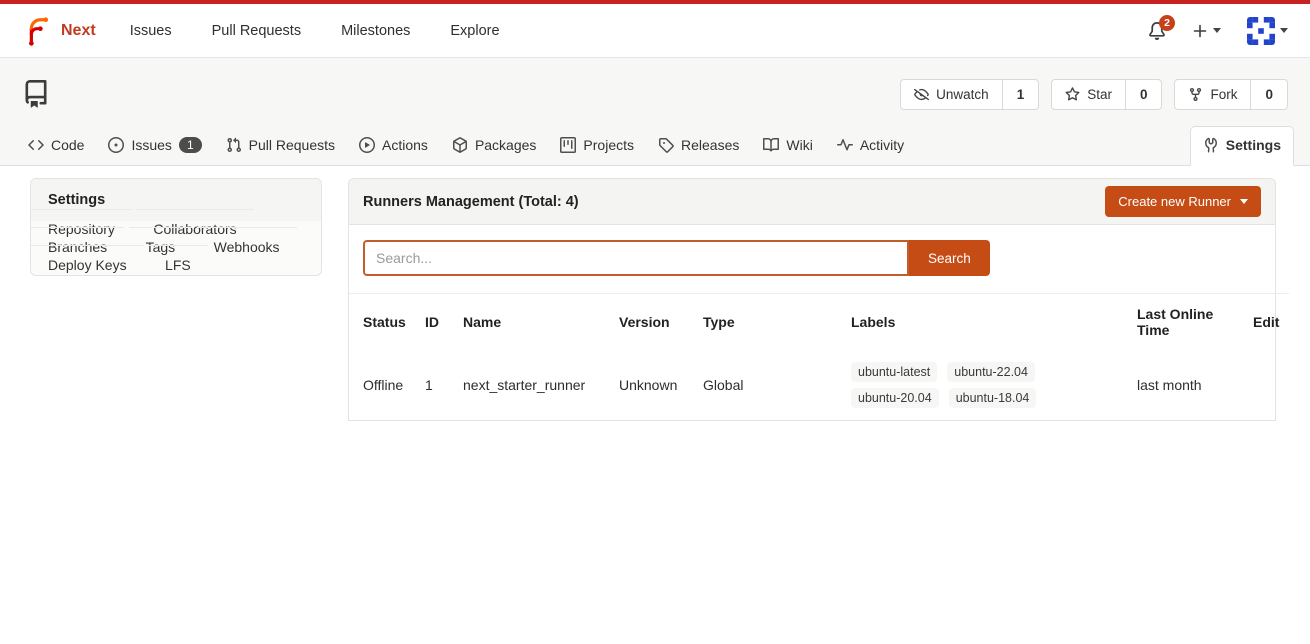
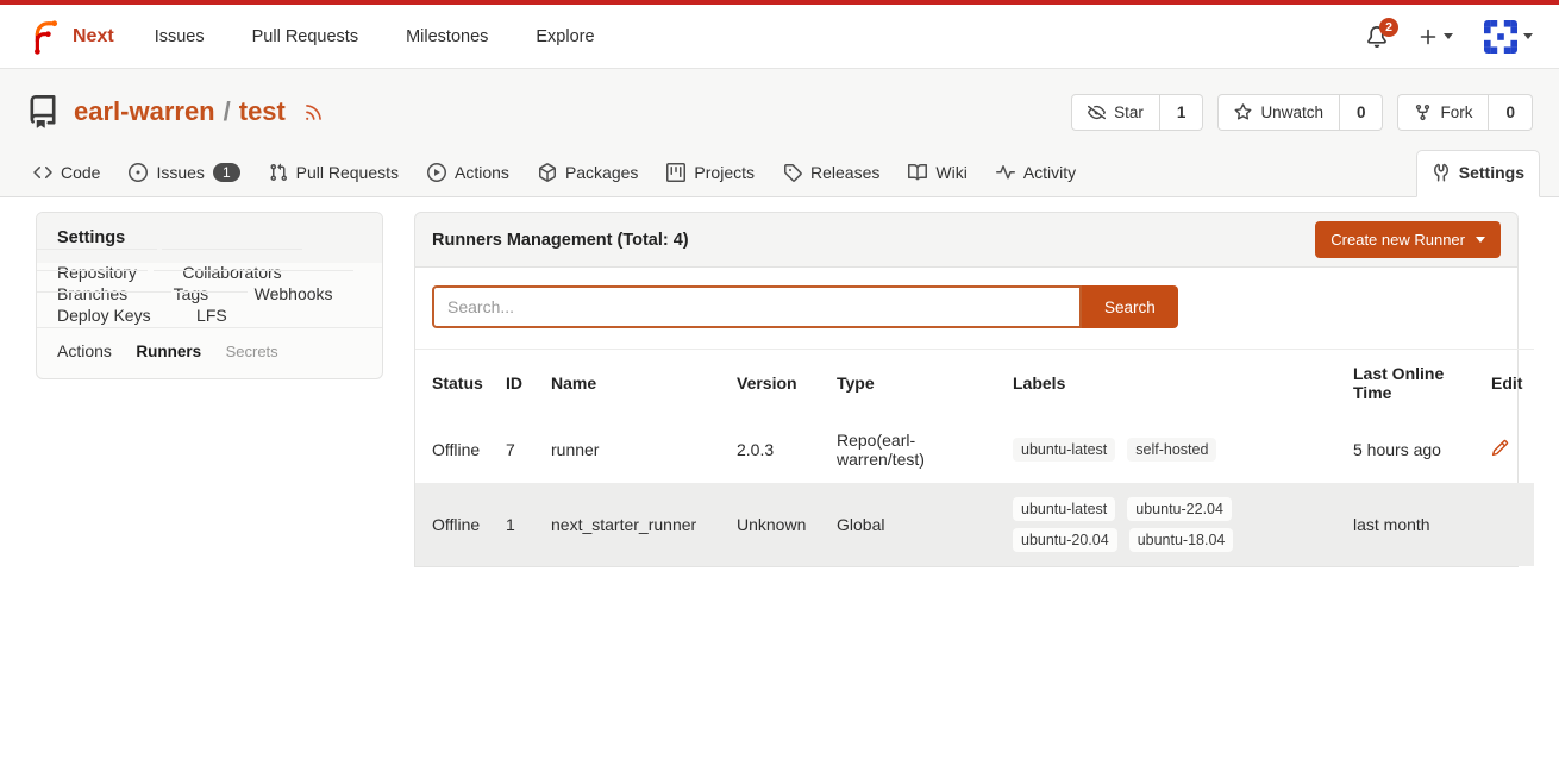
  Next
  Issues
  Pull Requests
  Milestones
  Explore
  2
+ earl-warren
+ /
+ test
- Unwatch
+ Star
  1
- Star
+ Unwatch
  0
  Fork
  0
  Code
  Issues
  1
  Pull Requests
  Actions
  Packages
  Projects
  Releases
  Wiki
  Activity
  Settings
  Settings
  Repository Collaborators Branches Tags Webhooks Deploy Keys LFS
+ Actions Runners Secrets
  Runners Management (Total: 4)
  Create new Runner
  Search...
  Search
  Status	ID	Name	Version	Type	Labels	Last Online Time	Edit
+ Offline	7	runner	2.0.3	Repo(earl-warren/test)	ubuntu-latest self-hosted	5 hours ago
  Offline	1	next_starter_runner	Unknown	Global	ubuntu-latest ubuntu-22.04 ubuntu-20.04 ubuntu-18.04	last month
